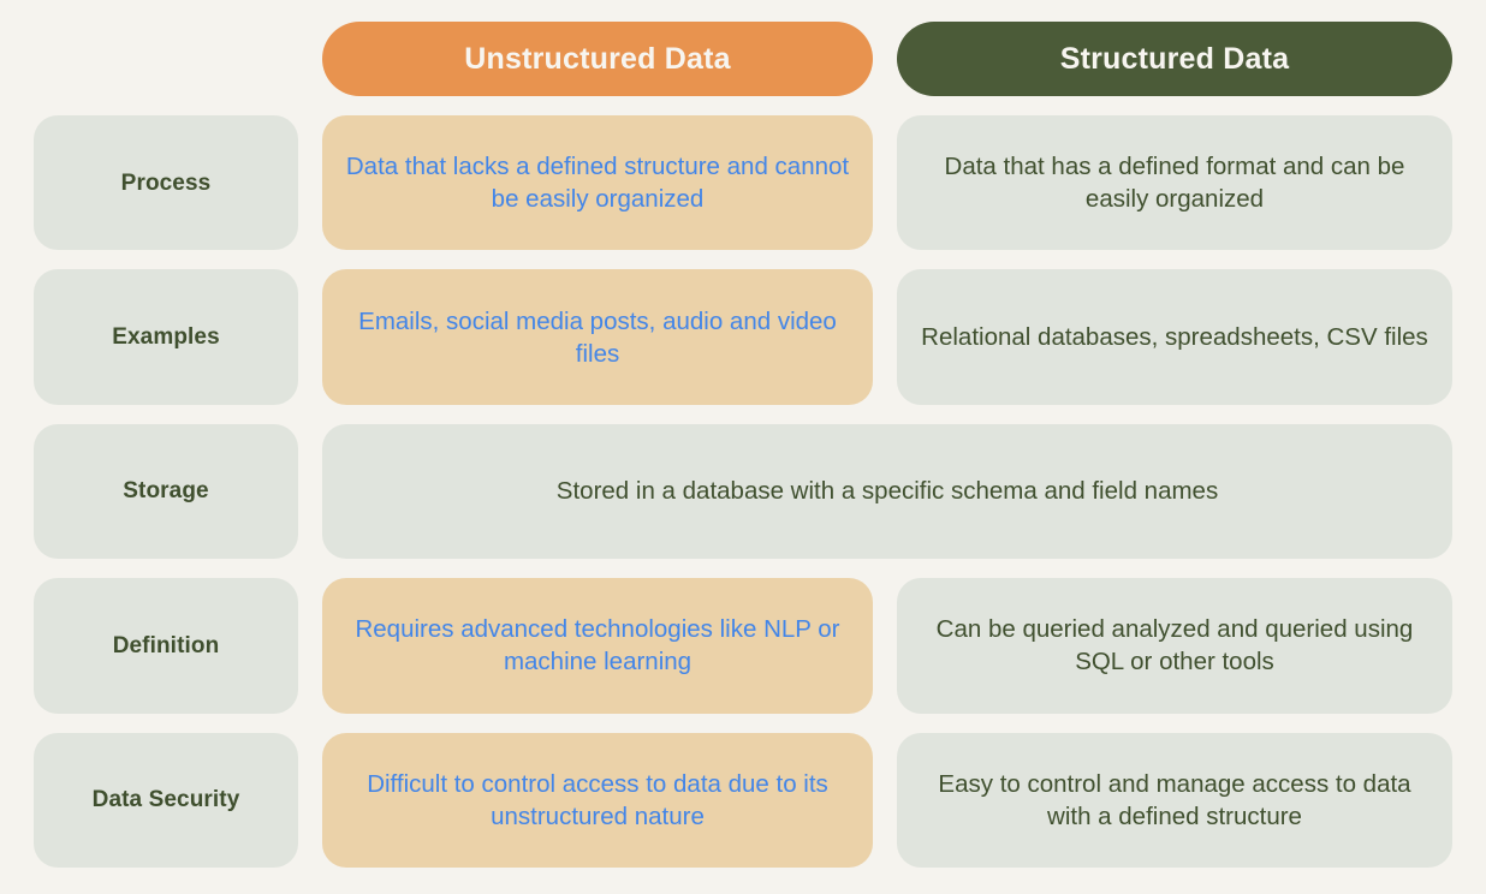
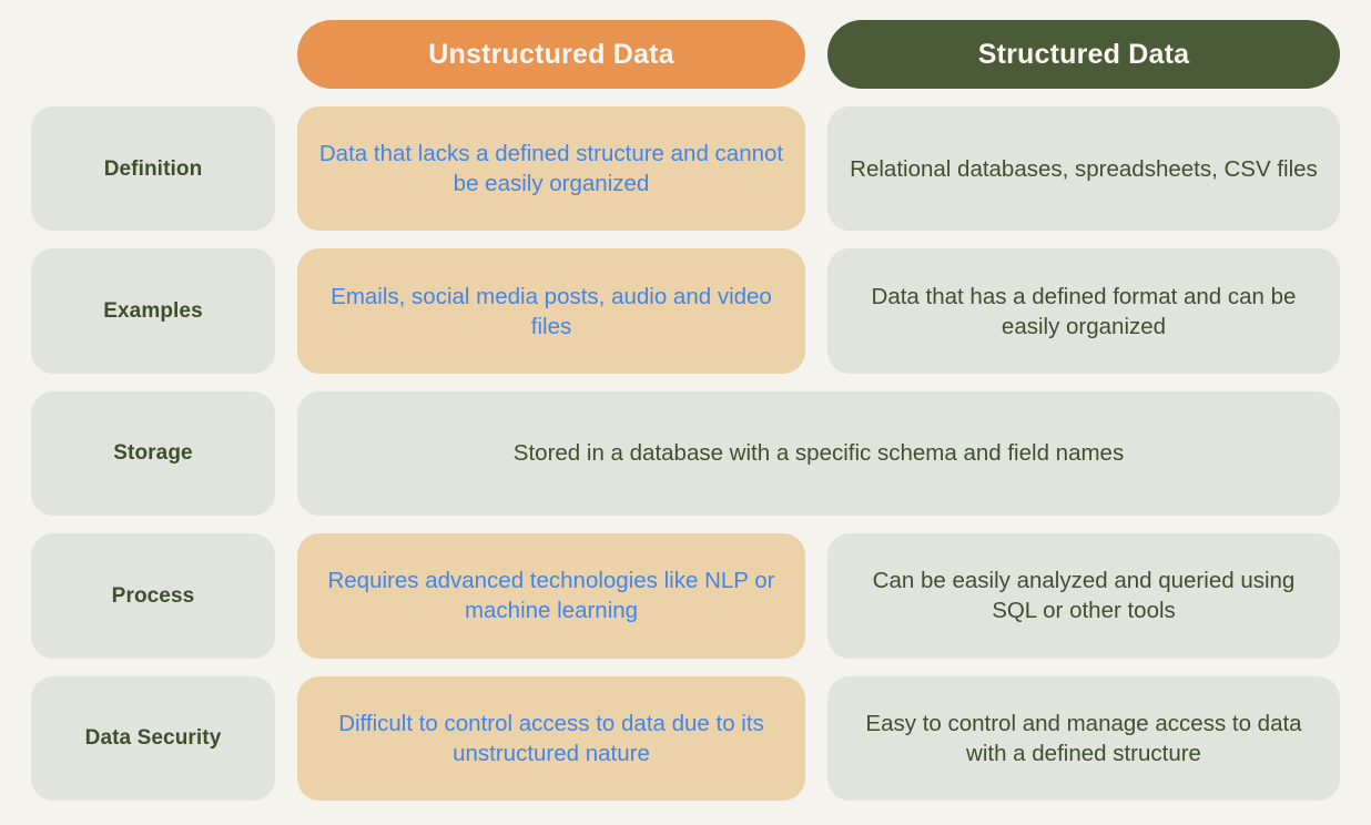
  Unstructured Data
  Structured Data
- Process
+ Definition
  Data that lacks a defined structure and cannot be easily organized
- Data that has a defined format and can be easily organized
+ Relational databases, spreadsheets, CSV files
  Examples
  Emails, social media posts, audio and video files
- Relational databases, spreadsheets, CSV files
+ Data that has a defined format and can be easily organized
  Storage
  Stored in a database with a specific schema and field names
- Definition
+ Process
  Requires advanced technologies like NLP or machine learning
- Can be queried analyzed and queried using SQL or other tools
+ Can be easily analyzed and queried using SQL or other tools
  Data Security
  Difficult to control access to data due to its unstructured nature
  Easy to control and manage access to data with a defined structure
